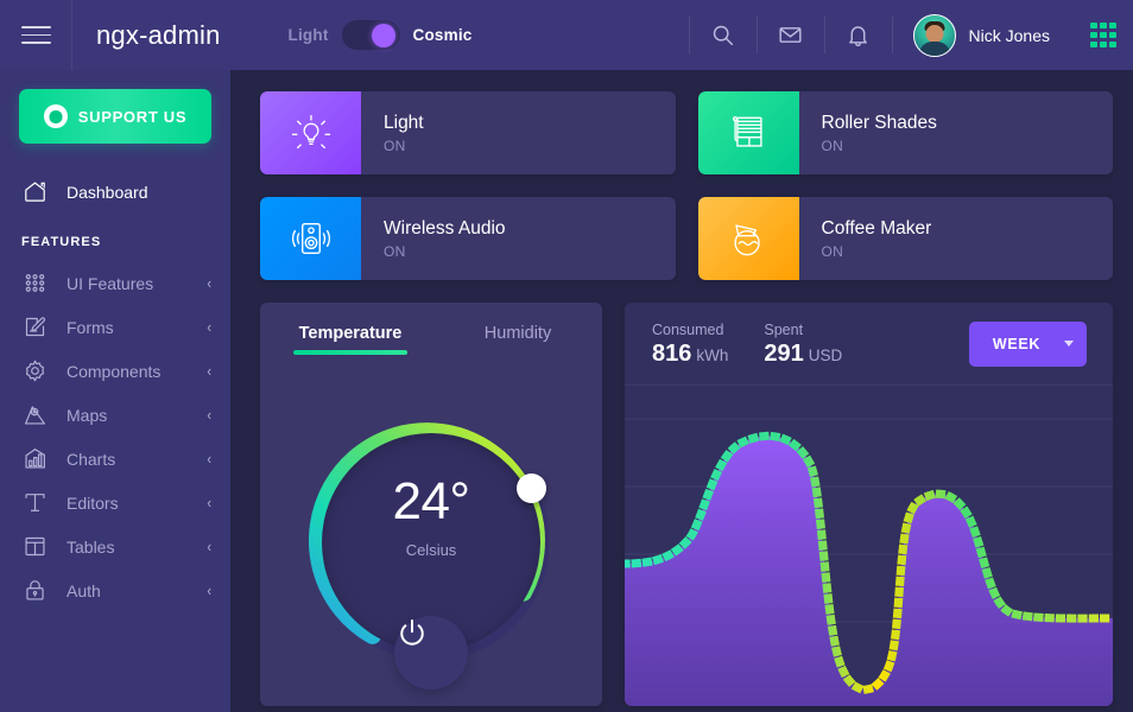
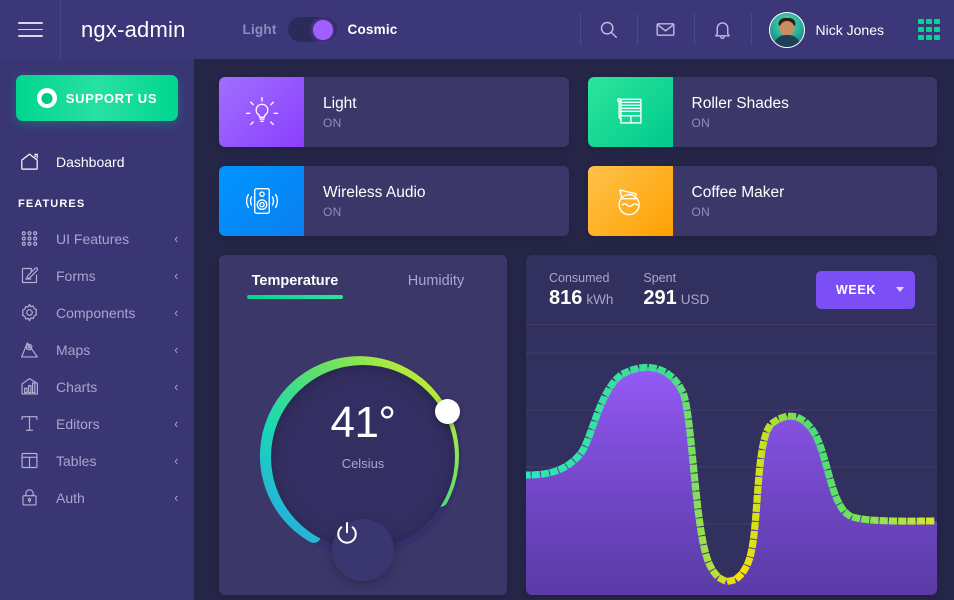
  ngx-admin
  Light
  Cosmic
  Nick Jones
  SUPPORT US
  Dashboard
  FEATURES
  UI Features
  ‹
  Forms
  ‹
  Components
  ‹
  Maps
  ‹
  Charts
  ‹
  Editors
  ‹
  Tables
  ‹
  Auth
  ‹
  Light
  ON
  Wireless Audio
  ON
  Roller Shades
  ON
  Coffee Maker
  ON
  Temperature
  Humidity
- 24°
+ 41°
  Celsius
  Consumed
  816 kWh
  Spent
  291 USD
  WEEK
